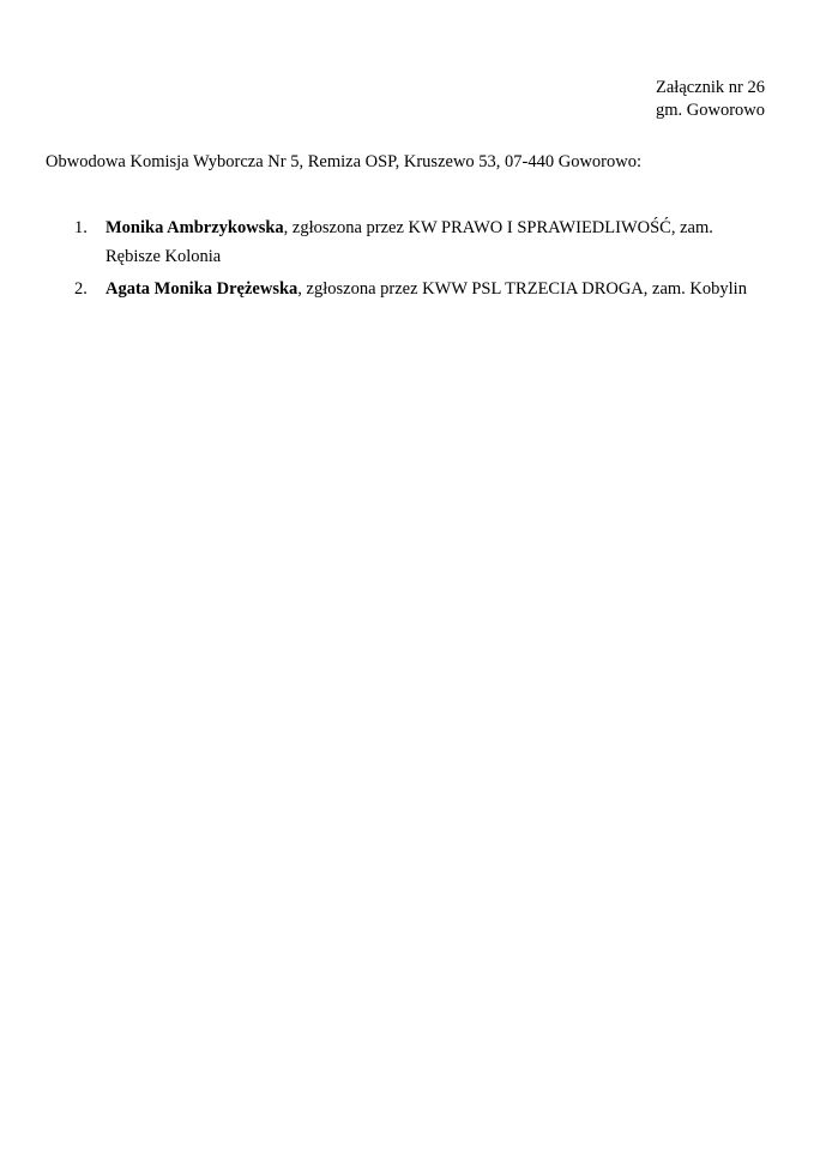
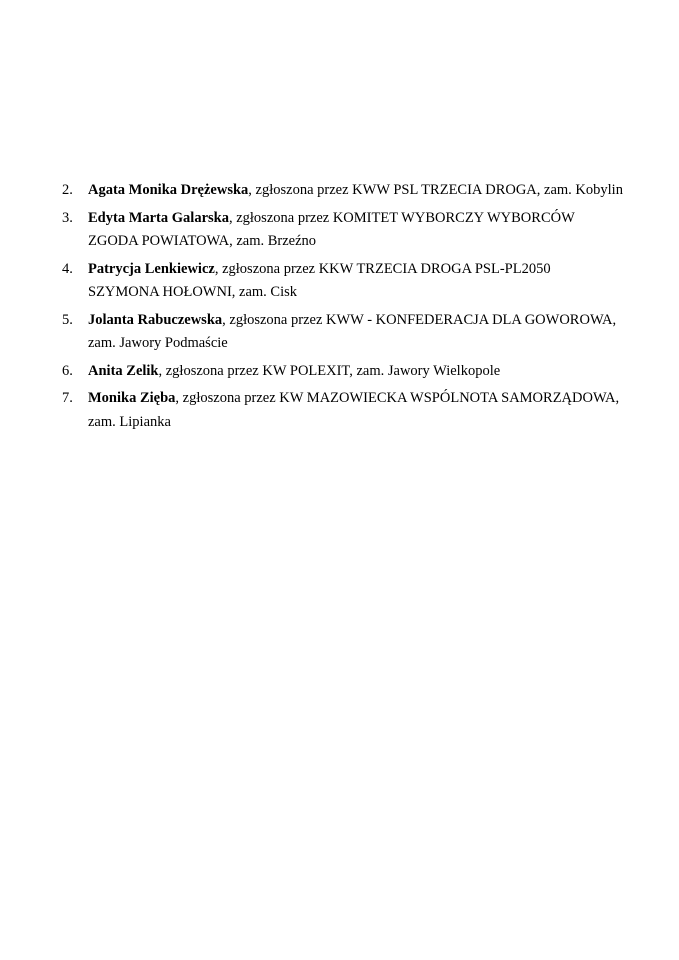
- Załącznik nr 26
- gm. Goworowo
- Obwodowa Komisja Wyborcza Nr 5, Remiza OSP, Kruszewo 53, 07-440 Goworowo:
- 1.
- Monika Ambrzykowska, zgłoszona przez KW PRAWO I SPRAWIEDLIWOŚĆ, zam. Rębisze Kolonia
  2.
  Agata Monika Drężewska, zgłoszona przez KWW PSL TRZECIA DROGA, zam. Kobylin
+ 3.
+ Edyta Marta Galarska, zgłoszona przez KOMITET WYBORCZY WYBORCÓW ZGODA POWIATOWA, zam. Brzeźno
+ 4.
+ Patrycja Lenkiewicz, zgłoszona przez KKW TRZECIA DROGA PSL-PL2050 SZYMONA HOŁOWNI, zam. Cisk
+ 5.
+ Jolanta Rabuczewska, zgłoszona przez KWW - KONFEDERACJA DLA GOWOROWA, zam. Jawory Podmaście
+ 6.
+ Anita Zelik, zgłoszona przez KW POLEXIT, zam. Jawory Wielkopole
+ 7.
+ Monika Zięba, zgłoszona przez KW MAZOWIECKA WSPÓLNOTA SAMORZĄDOWA, zam. Lipianka
